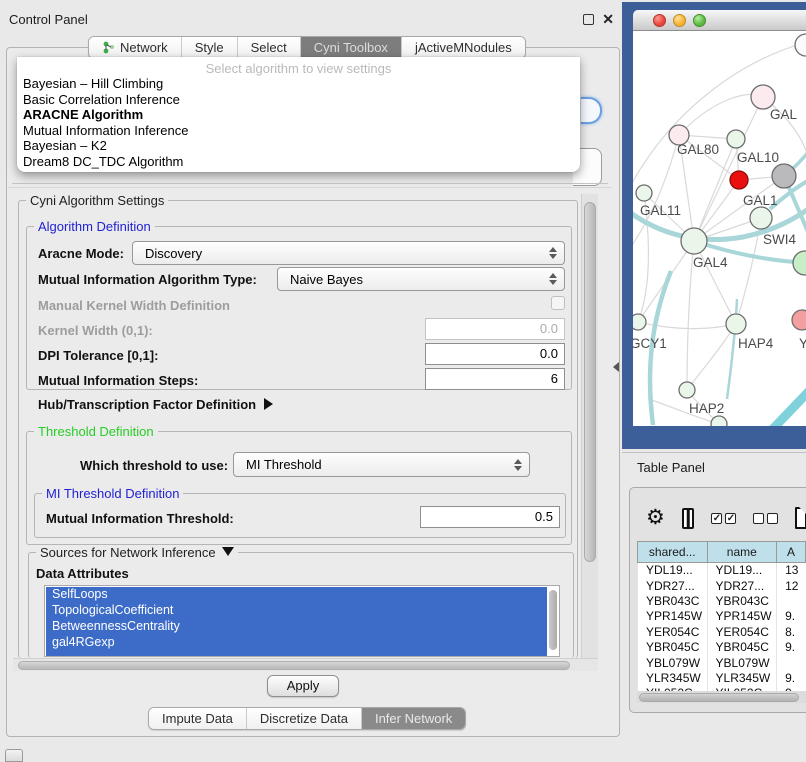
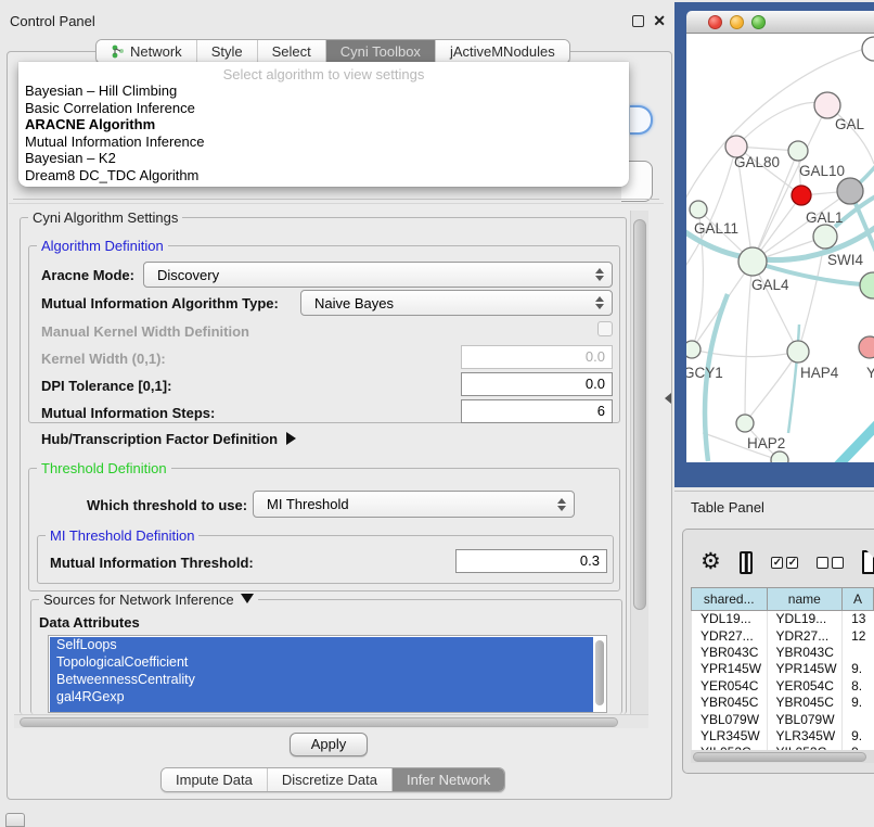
  Control Panel
  ✕
  Network
  Style
  Select
  Cyni Toolbox
  jActiveMNodules
  Select algorithm to view settings
  Bayesian – Hill Climbing
  Basic Correlation Inference
  ARACNE Algorithm
  Mutual Information Inference
  Bayesian – K2
  Dream8 DC_TDC Algorithm
  Cyni Algorithm Settings
  Algorithm Definition
  Aracne Mode:
  Discovery
  Mutual Information Algorithm Type:
  Naive Bayes
  Manual Kernel Width Definition
  Kernel Width (0,1):
  0.0
  DPI Tolerance [0,1]:
  0.0
  Mutual Information Steps:
  6
  Hub/Transcription Factor Definition
  Threshold Definition
  Which threshold to use:
  MI Threshold
  MI Threshold Definition
  Mutual Information Threshold:
- 0.5
+ 0.3
  Sources for Network Inference
  Data Attributes
  SelfLoops
  TopologicalCoefficient
  BetweennessCentrality
  gal4RGexp
  Apply
  Impute Data
  Discretize Data
  Infer Network
  GAL
  GAL80
  GAL10
  GAL1
  GAL11
  SWI4
  GAL4
  GCY1
  HAP4
  Y
  HAP2
  Table Panel
  ⚙
  ✓
  ✓
  shared...	name	A
  YDL19...	YDL19...	13
  YDR27...	YDR27...	12
  YBR043C	YBR043C
  YPR145W	YPR145W	9.
  YER054C	YER054C	8.
  YBR045C	YBR045C	9.
  YBL079W	YBL079W
  YLR345W	YLR345W	9.
